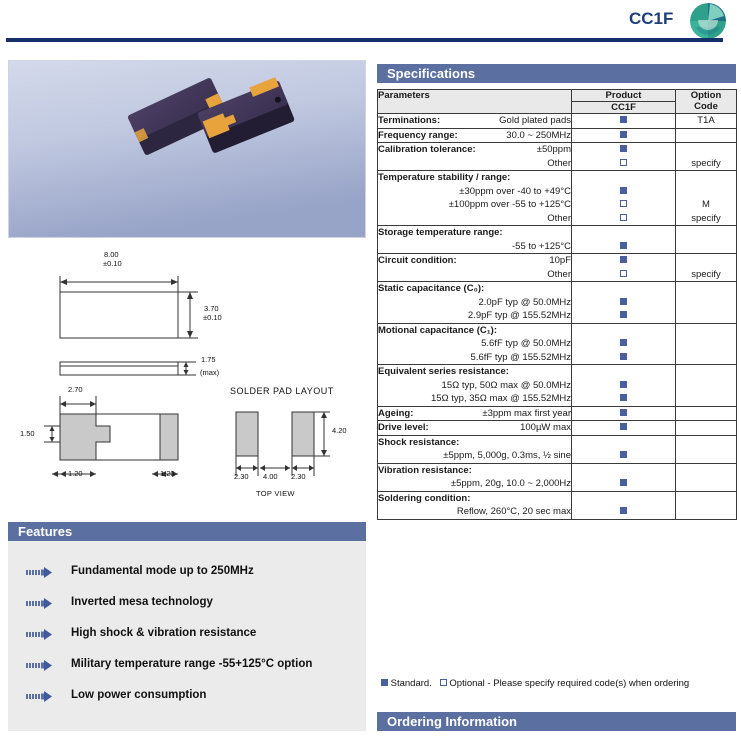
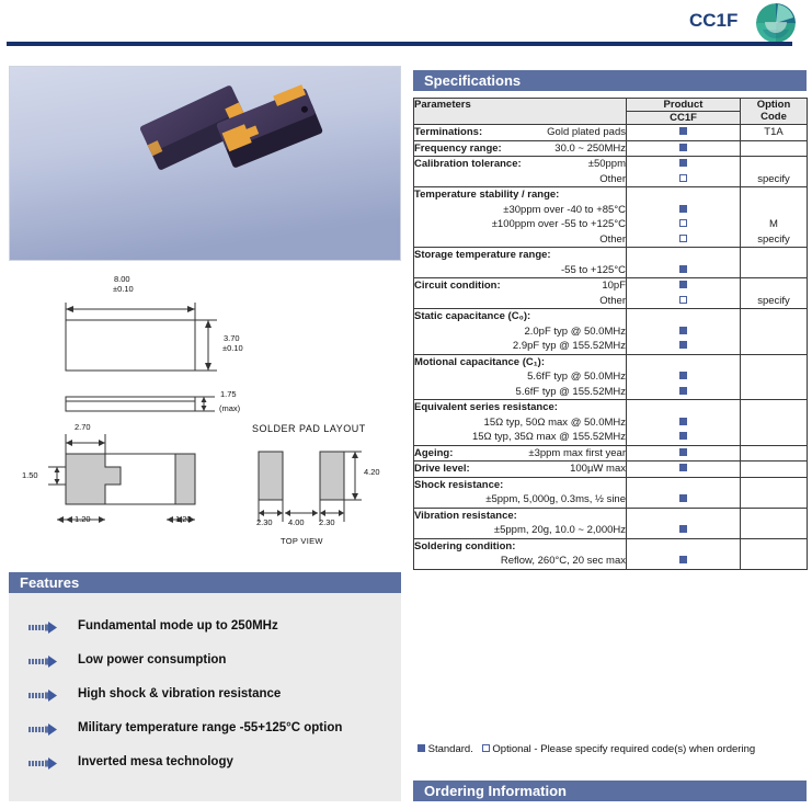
  CC1F
  8.00
  ±0.10
  3.70
  ±0.10
  1.75
  (max)
  2.70
  1.50
  1.20
  1.20
  SOLDER PAD LAYOUT
  2.30
  4.00
  2.30
  4.20
  TOP VIEW
  Features
  Fundamental mode up to 250MHz
- Inverted mesa technology
+ Low power consumption
  High shock & vibration resistance
  Military temperature range -55+125°C option
- Low power consumption
+ Inverted mesa technology
  Specifications
  Parameters	Product	Option Code
  CC1F
  Terminations: Gold plated pads		T1A
  Frequency range: 30.0 ~ 250MHz
  Calibration tolerance: ±50ppmOther		specify
- Temperature stability / range:±30ppm over -40 to +49°C±100ppm over -55 to +125°COther		Mspecify
+ Temperature stability / range:±30ppm over -40 to +85°C±100ppm over -55 to +125°COther		Mspecify
  Storage temperature range:-55 to +125°C
  Circuit condition: 10pFOther		specify
  Static capacitance (C₀):2.0pF typ @ 50.0MHz2.9pF typ @ 155.52MHz
  Motional capacitance (C₁):5.6fF typ @ 50.0MHz5.6fF typ @ 155.52MHz
  Equivalent series resistance:15Ω typ, 50Ω max @ 50.0MHz15Ω typ, 35Ω max @ 155.52MHz
  Ageing: ±3ppm max first year
  Drive level: 100µW max
  Shock resistance:±5ppm, 5,000g, 0.3ms, ½ sine
  Vibration resistance:±5ppm, 20g, 10.0 ~ 2,000Hz
  Soldering condition:Reflow, 260°C, 20 sec max
  Standard. Optional - Please specify required code(s) when ordering
  Ordering Information
